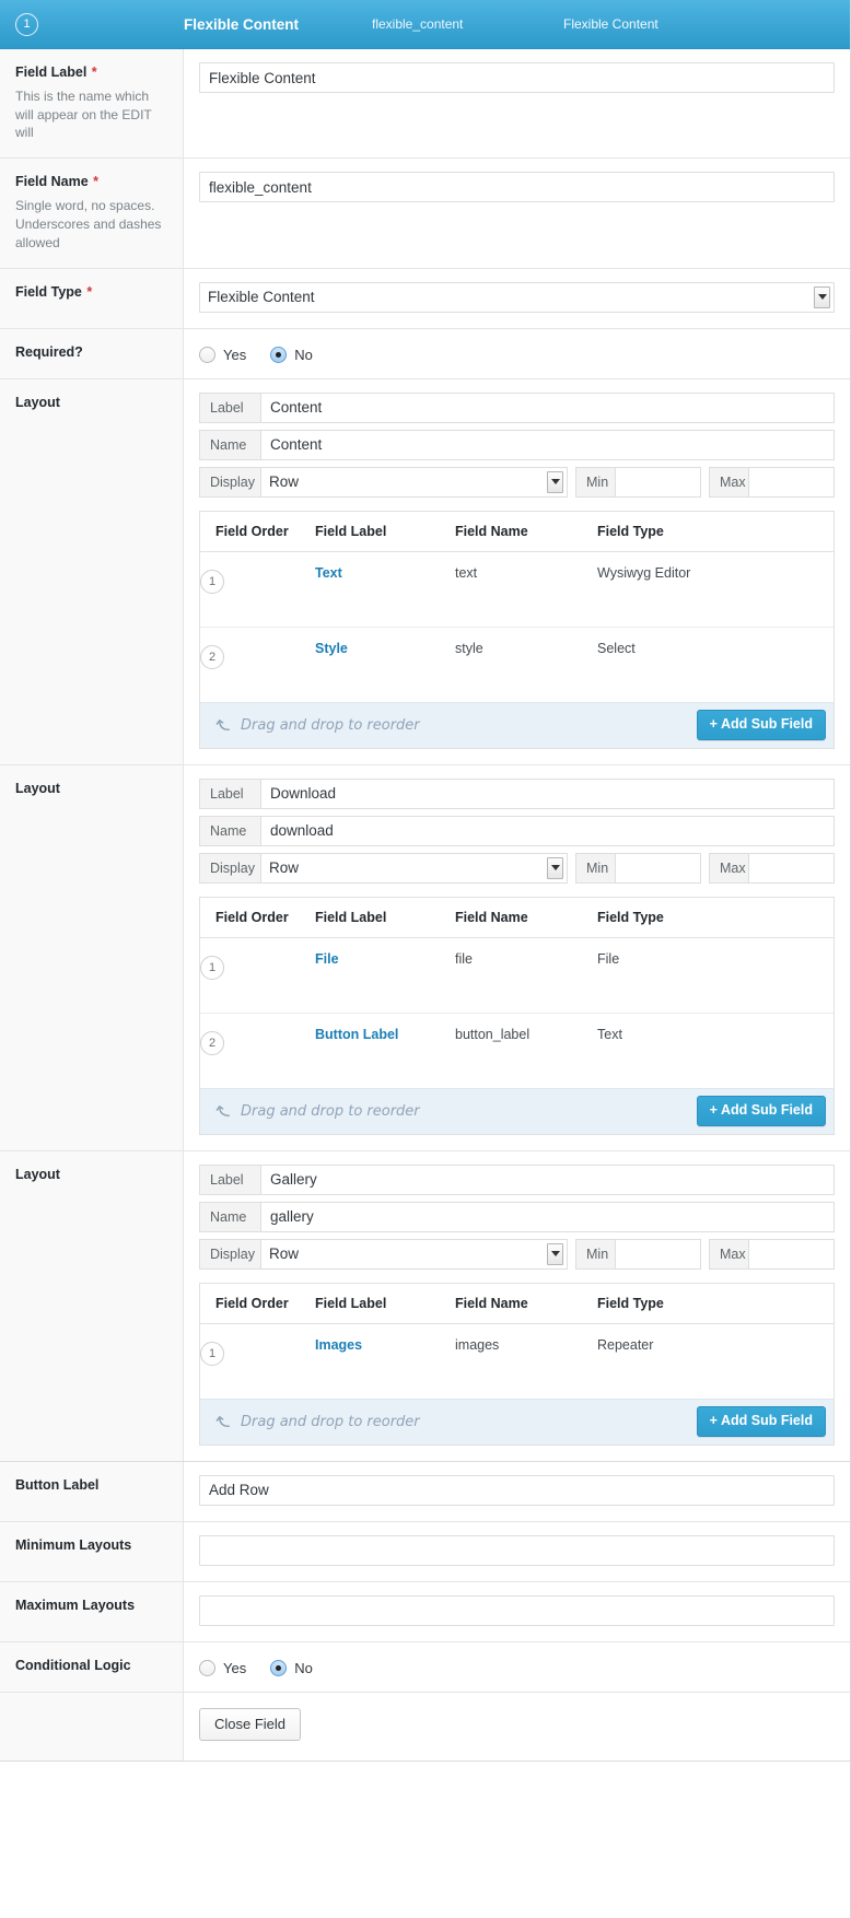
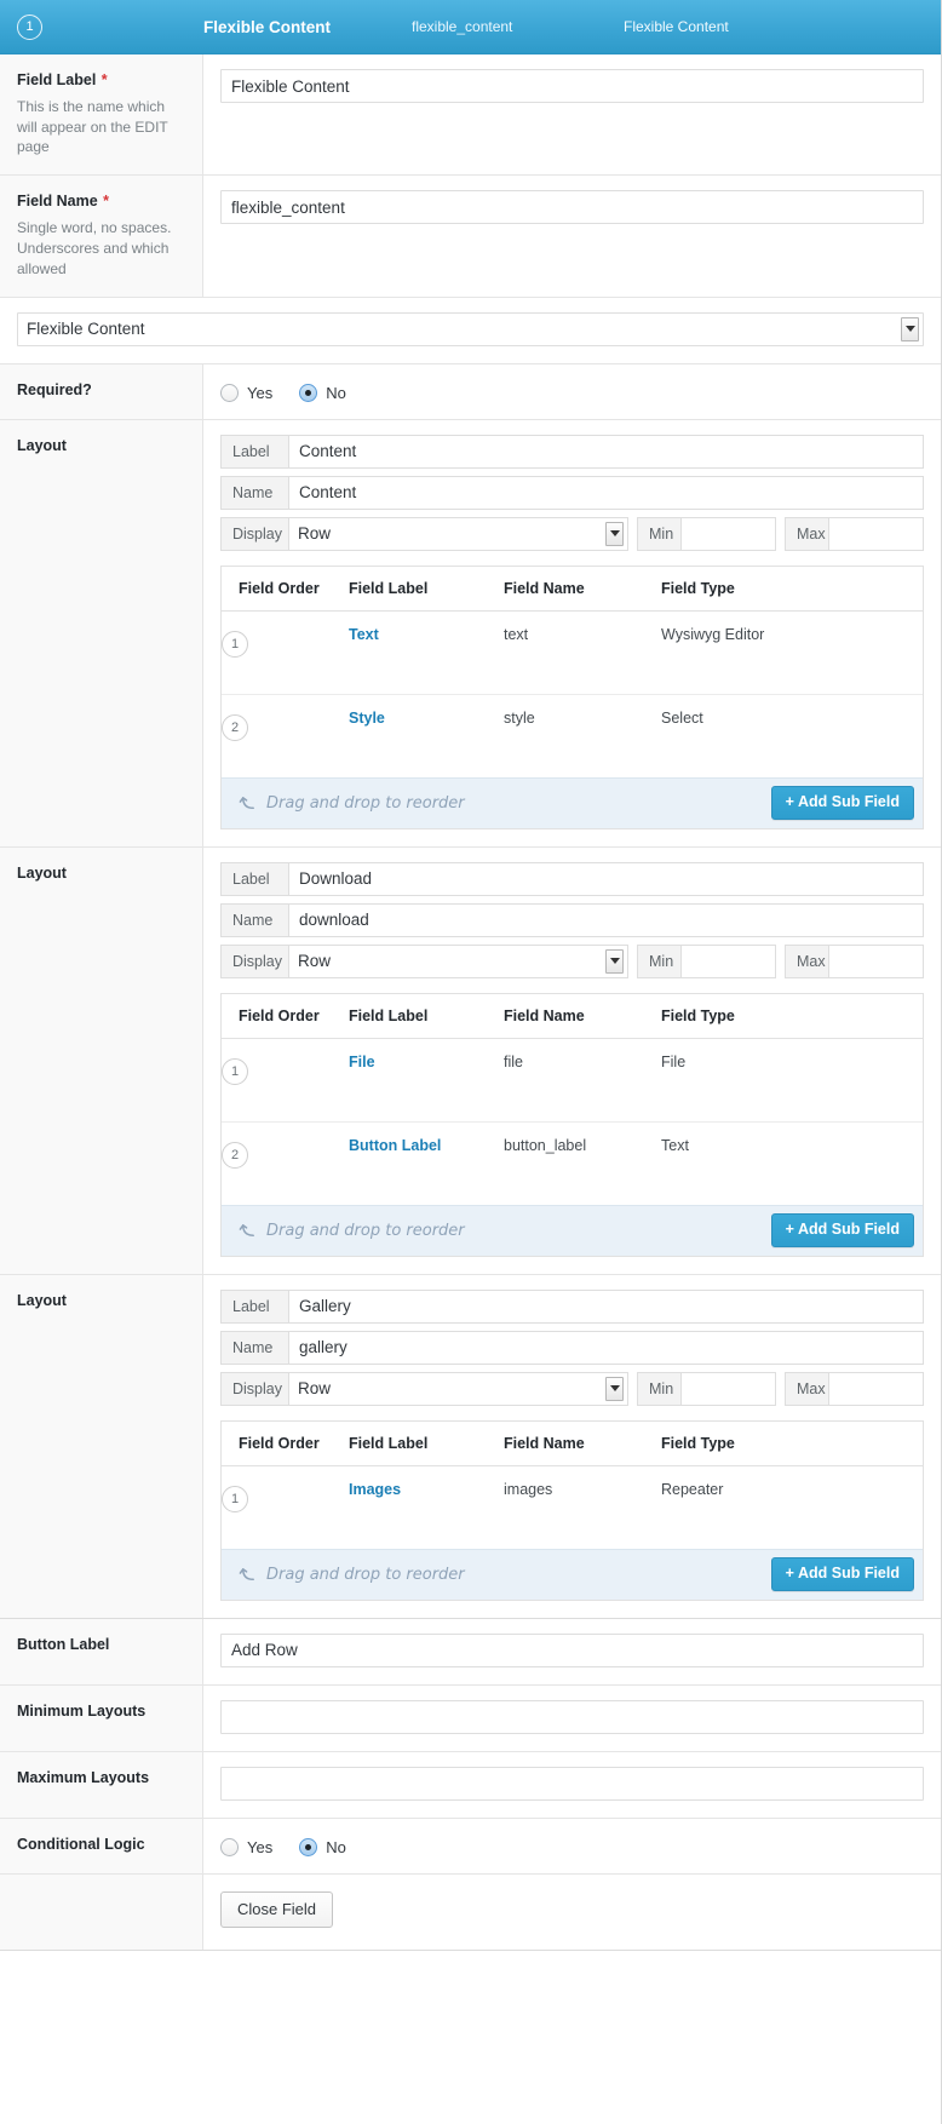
  1
  Flexible Content
  flexible_content
  Flexible Content
  Field Label *
- This is the name which will appear on the EDIT will
+ This is the name which will appear on the EDIT page
  Flexible Content
  Field Name *
- Single word, no spaces. Underscores and dashes allowed
+ Single word, no spaces. Underscores and which allowed
  flexible_content
- Field Type *
  Flexible Content
  Required?
  Yes
  No
  Layout
  Label
  Content
  Name
  Content
  Display
  Row
  Min
  Max
  Field Order	Field Label	Field Name	Field Type
  1	Text	text	Wysiwyg Editor
  2	Style	style	Select
  Drag and drop to reorder
  + Add Sub Field
  Layout
  Label
  Download
  Name
  download
  Display
  Row
  Min
  Max
  Field Order	Field Label	Field Name	Field Type
  1	File	file	File
  2	Button Label	button_label	Text
  Drag and drop to reorder
  + Add Sub Field
  Layout
  Label
  Gallery
  Name
  gallery
  Display
  Row
  Min
  Max
  Field Order	Field Label	Field Name	Field Type
  1	Images	images	Repeater
  Drag and drop to reorder
  + Add Sub Field
  Button Label
  Add Row
  Minimum Layouts
  Maximum Layouts
  Conditional Logic
  Yes
  No
  Close Field
